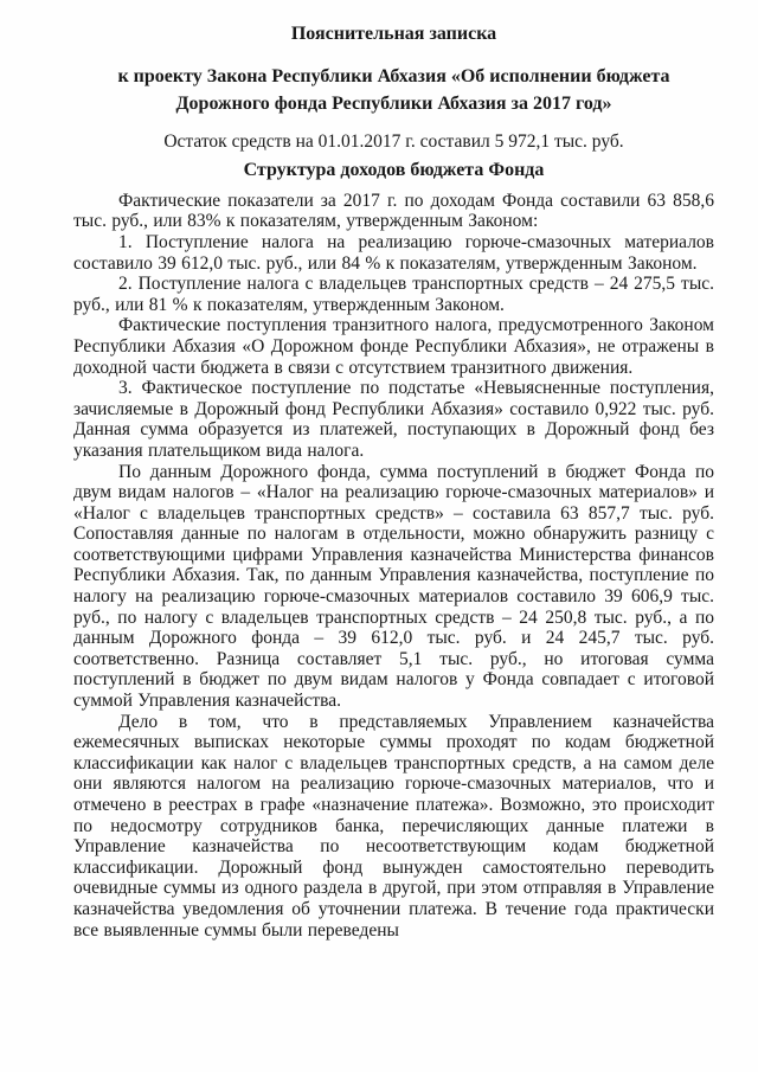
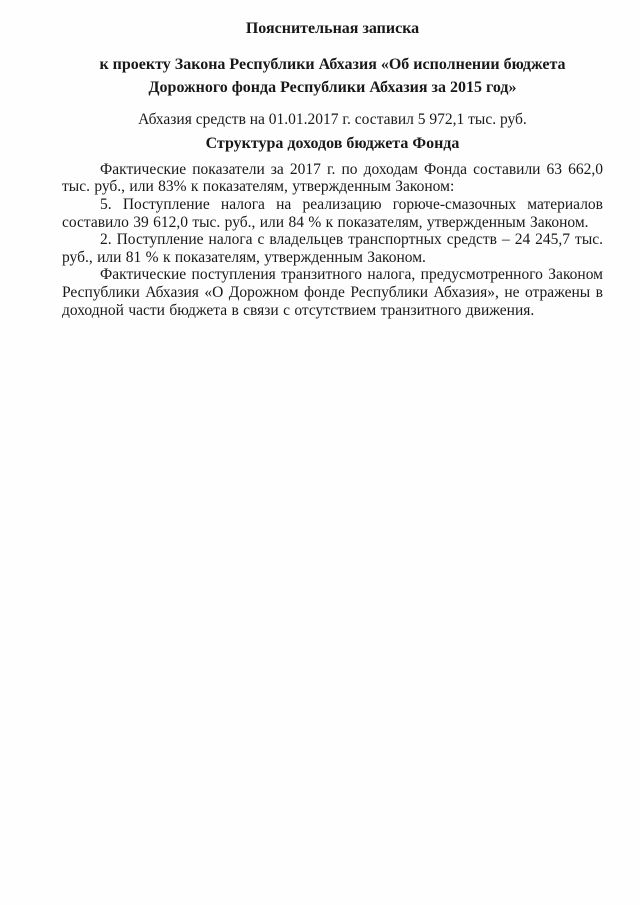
  Пояснительная записка
- к проекту Закона Республики Абхазия «Об исполнении бюджета Дорожного фонда Республики Абхазия за 2017 год»
+ к проекту Закона Республики Абхазия «Об исполнении бюджета Дорожного фонда Республики Абхазия за 2015 год»
- Остаток средств на 01.01.2017 г. составил 5 972,1 тыс. руб.
+ Абхазия средств на 01.01.2017 г. составил 5 972,1 тыс. руб.
  Структура доходов бюджета Фонда
- Фактические показатели за 2017 г. по доходам Фонда составили 63 858,6 тыс. руб., или 83% к показателям, утвержденным Законом:
+ Фактические показатели за 2017 г. по доходам Фонда составили 63 662,0 тыс. руб., или 83% к показателям, утвержденным Законом:
- 1. Поступление налога на реализацию горюче-смазочных материалов составило 39 612,0 тыс. руб., или 84 % к показателям, утвержденным Законом.
+ 5. Поступление налога на реализацию горюче-смазочных материалов составило 39 612,0 тыс. руб., или 84 % к показателям, утвержденным Законом.
- 2. Поступление налога с владельцев транспортных средств – 24 275,5 тыс. руб., или 81 % к показателям, утвержденным Законом.
+ 2. Поступление налога с владельцев транспортных средств – 24 245,7 тыс. руб., или 81 % к показателям, утвержденным Законом.
  Фактические поступления транзитного налога, предусмотренного Законом Республики Абхазия «О Дорожном фонде Республики Абхазия», не отражены в доходной части бюджета в связи с отсутствием транзитного движения.
- 3. Фактическое поступление по подстатье «Невыясненные поступления, зачисляемые в Дорожный фонд Республики Абхазия» составило 0,922 тыс. руб. Данная сумма образуется из платежей, поступающих в Дорожный фонд без указания плательщиком вида налога.
- По данным Дорожного фонда, сумма поступлений в бюджет Фонда по двум видам налогов – «Налог на реализацию горюче-смазочных материалов» и «Налог с владельцев транспортных средств» – составила 63 857,7 тыс. руб. Сопоставляя данные по налогам в отдельности, можно обнаружить разницу с соответствующими цифрами Управления казначейства Министерства финансов Республики Абхазия. Так, по данным Управления казначейства, поступление по налогу на реализацию горюче-смазочных материалов составило 39 606,9 тыс. руб., по налогу с владельцев транспортных средств – 24 250,8 тыс. руб., а по данным Дорожного фонда – 39 612,0 тыс. руб. и 24 245,7 тыс. руб. соответственно. Разница составляет 5,1 тыс. руб., но итоговая сумма поступлений в бюджет по двум видам налогов у Фонда совпадает с итоговой суммой Управления казначейства.
- Дело в том, что в представляемых Управлением казначейства ежемесячных выписках некоторые суммы проходят по кодам бюджетной классификации как налог с владельцев транспортных средств, а на самом деле они являются налогом на реализацию горюче-смазочных материалов, что и отмечено в реестрах в графе «назначение платежа». Возможно, это происходит по недосмотру сотрудников банка, перечисляющих данные платежи в Управление казначейства по несоответствующим кодам бюджетной классификации. Дорожный фонд вынужден самостоятельно переводить очевидные суммы из одного раздела в другой, при этом отправляя в Управление казначейства уведомления об уточнении платежа. В течение года практически все выявленные суммы были переведены
